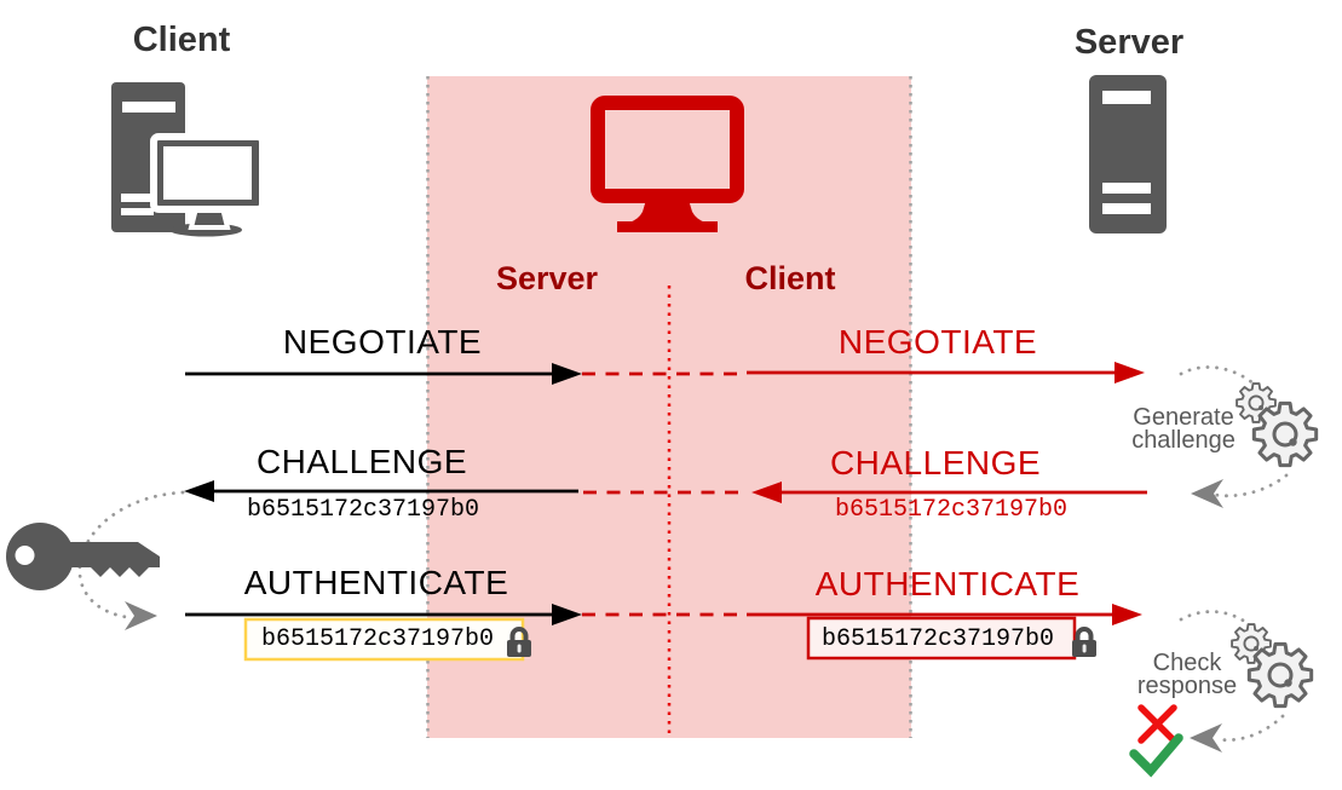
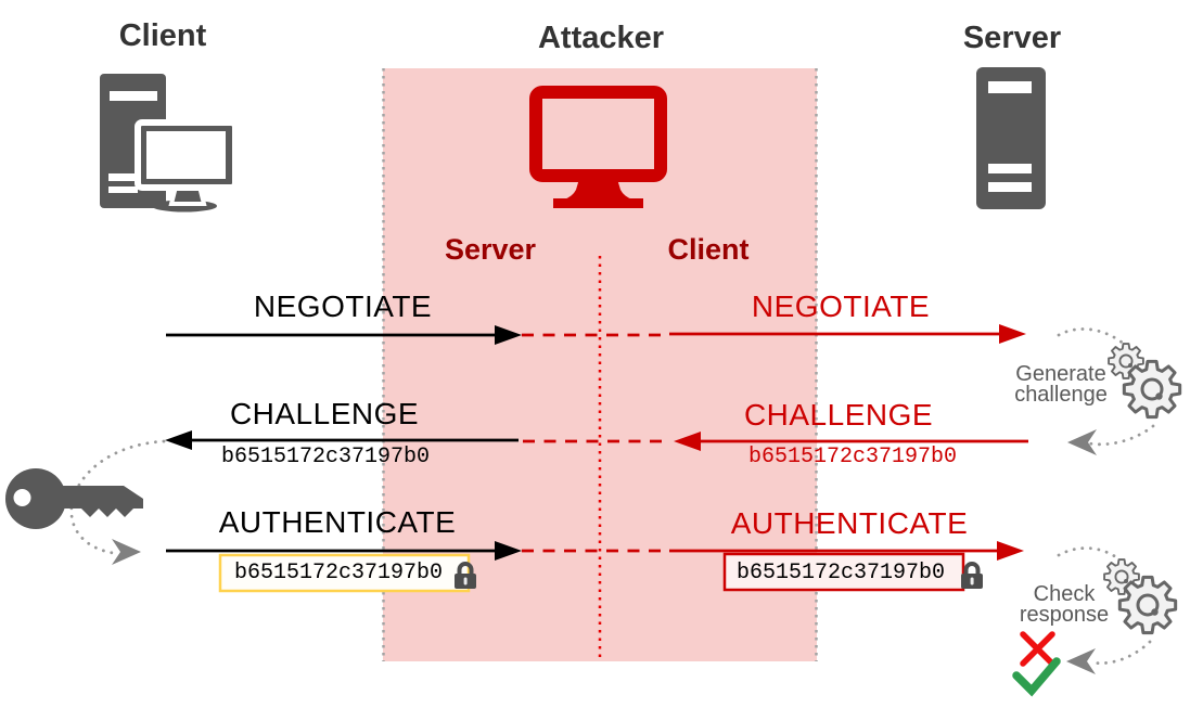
  Client
+ Attacker
  Server
  Server
  Client
  NEGOTIATE
  NEGOTIATE
  CHALLENGE
  CHALLENGE
  b6515172c37197b0
  b6515172c37197b0
  AUTHENTICATE
  AUTHENTICATE
  b6515172c37197b0
  b6515172c37197b0
  Generate
  challenge
  Check
  response
